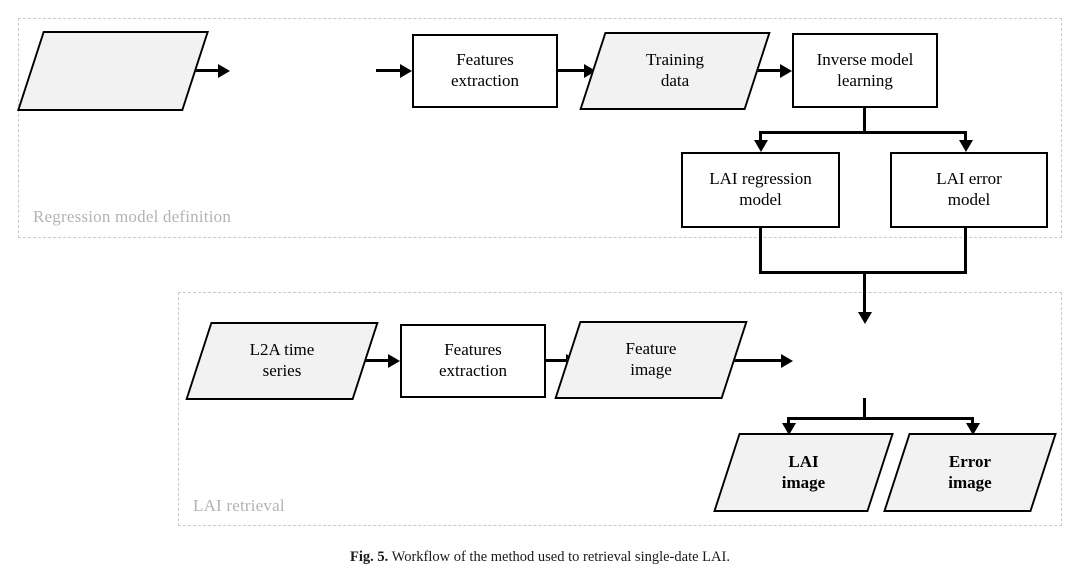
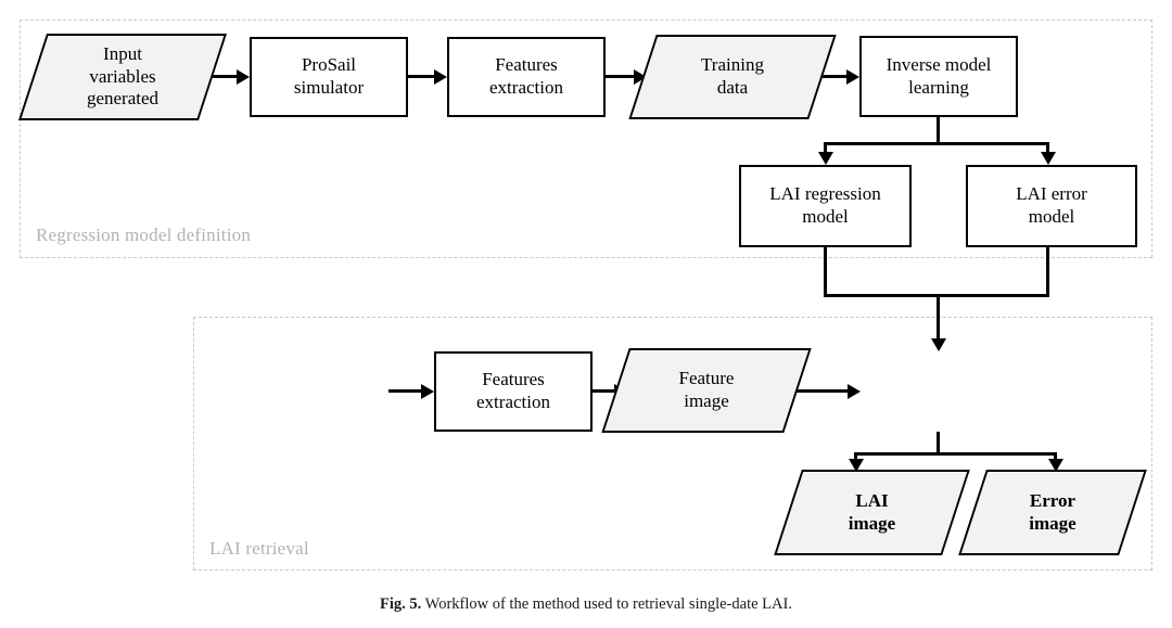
  Regression model definition
  LAI retrieval
+ Input
+ variables
+ generated
+ ProSail
+ simulator
  Features
  extraction
  Training
  data
  Inverse model
  learning
  LAI regression
  model
  LAI error
  model
- L2A time
- series
  Features
  extraction
  Feature
  image
  LAI
  image
  Error
  image
  Fig. 5. Workflow of the method used to retrieval single-date LAI.
